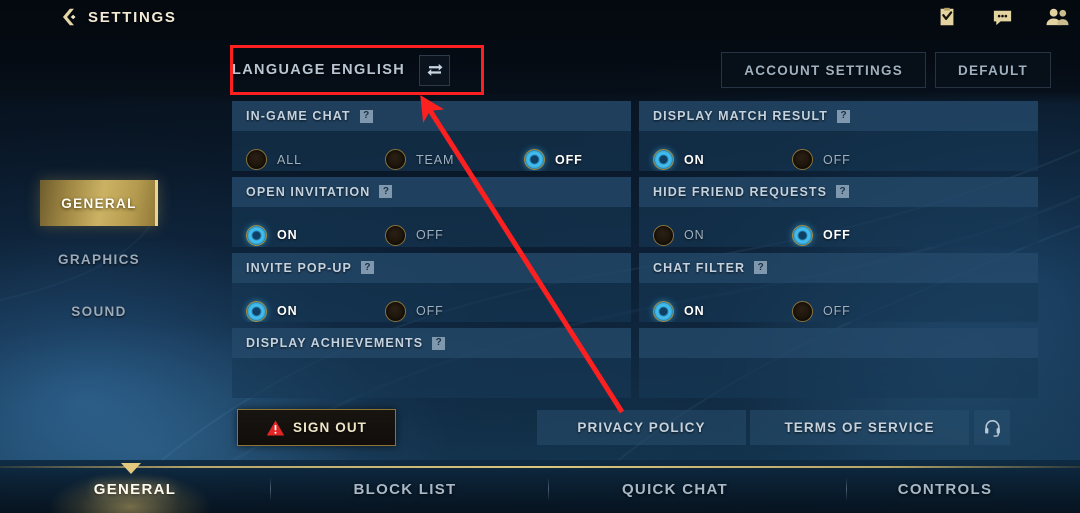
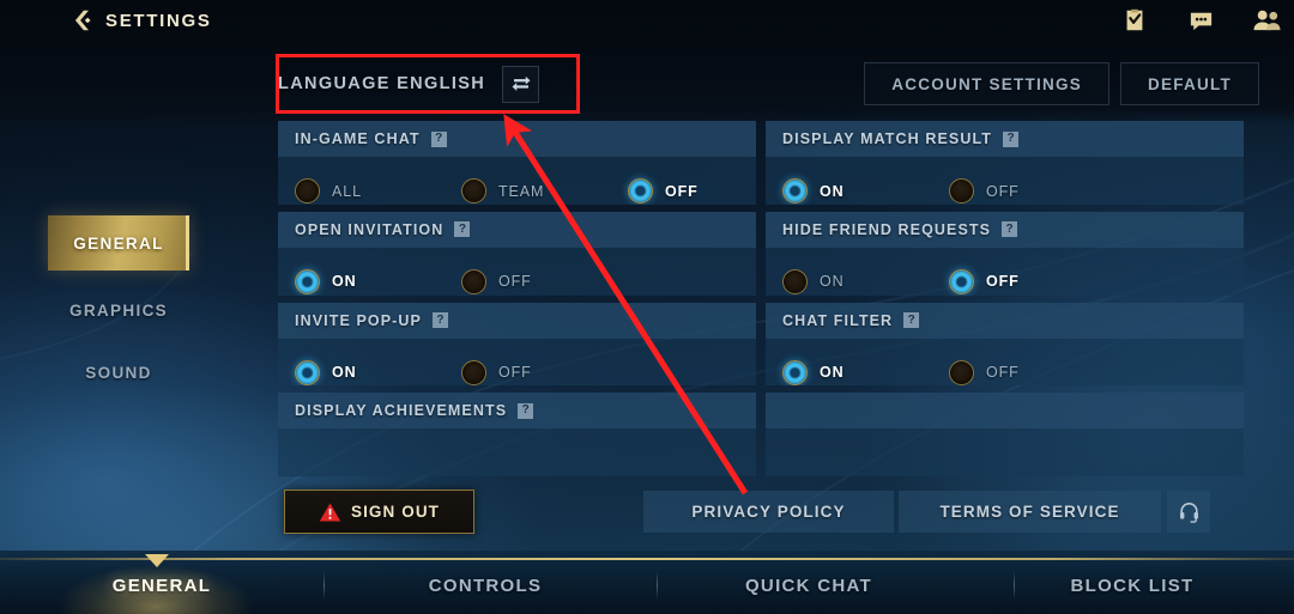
  SETTINGS
  LANGUAGE ENGLISH
  ACCOUNT SETTINGS
  DEFAULT
  GENERAL
  GRAPHICS
  SOUND
  IN-GAME CHAT
  ?
  ALL
  TEAM
  OFF
  OPEN INVITATION
  ?
  ON
  OFF
  INVITE POP-UP
  ?
  ON
  OFF
  DISPLAY ACHIEVEMENTS
  ?
  DISPLAY MATCH RESULT
  ?
  ON
  OFF
  HIDE FRIEND REQUESTS
  ?
  ON
  OFF
  CHAT FILTER
  ?
  ON
  OFF
  SIGN OUT
  PRIVACY POLICY
  TERMS OF SERVICE
  GENERAL
- BLOCK LIST
+ CONTROLS
  QUICK CHAT
- CONTROLS
+ BLOCK LIST
